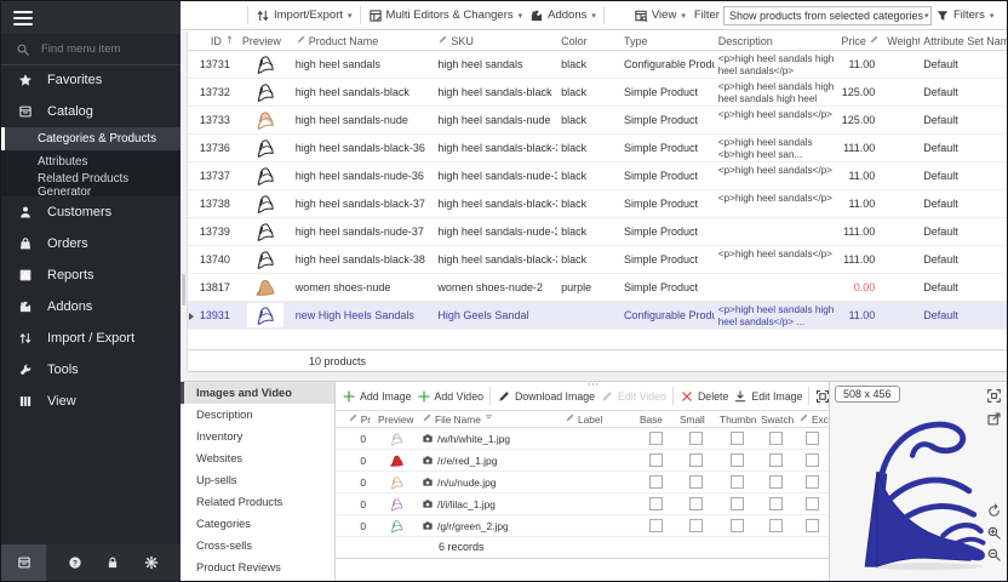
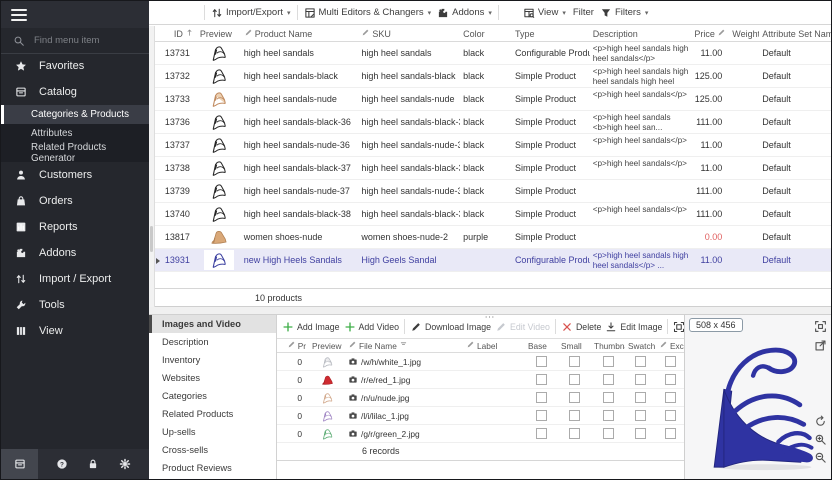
  Find menu item
  Favorites
  Catalog
  Categories & Products
  Attributes
  Related Products Generator
  Customers
  Orders
  Reports
  Addons
  Import / Export
  Tools
  View
  Import/Export
  Multi Editors & Changers
  Addons
  View
  Filter
- Show products from selected categories
  Filters
  ID
  Preview
  Product Name
  SKU
  Color
  Type
  Description
  Price
  Weight
  Attribute Set Nam
  13731
  high heel sandals
  high heel sandals
  black
  Configurable Prod
  <p>high heel sandals high heel sandals</p>
  11.00
  Default
  13732
  high heel sandals-black
  high heel sandals-black
  black
  Simple Product
  <p>high heel sandals high heel sandals high heel
  125.00
  Default
  13733
  high heel sandals-nude
  high heel sandals-nude
  black
  Simple Product
  <p>high heel sandals</p>
  125.00
  Default
  13736
  high heel sandals-black-36
  high heel sandals-black-
  black
  Simple Product
  <p>high heel sandals <b>high heel san...
  111.00
  Default
  13737
  high heel sandals-nude-36
  high heel sandals-nude-3
  black
  Simple Product
  <p>high heel sandals</p>
  11.00
  Default
  13738
  high heel sandals-black-37
  high heel sandals-black-
  black
  Simple Product
  <p>high heel sandals</p>
  11.00
  Default
  13739
  high heel sandals-nude-37
  high heel sandals-nude-3
  black
  Simple Product
  111.00
  Default
  13740
  high heel sandals-black-38
  high heel sandals-black-
  black
  Simple Product
  <p>high heel sandals</p>
  111.00
  Default
  13817
  women shoes-nude
  women shoes-nude-2
  purple
  Simple Product
  0.00
  Default
  13931
  new High Heels Sandals
  High Geels Sandal
  Configurable Prod
  <p>high heel sandals high heel sandals</p> ...
  11.00
  Default
  10 products
  ⋯
  Images and Video
  Description
  Inventory
  Websites
- Up-sells
+ Categories
  Related Products
- Categories
+ Up-sells
  Cross-sells
  Product Reviews
  Add Image
  Add Video
  Download Image
  Edit Video
  Delete
  Edit Image
  Pr
  Preview
  File Name
  Label
  Base
  Small
  Thumbn
  Swatch
  0
  /w/h/white_1.jpg
  0
  /r/e/red_1.jpg
  0
  /n/u/nude.jpg
  0
  /l/i/lilac_1.jpg
  0
  /g/r/green_2.jpg
  6 records
  508 x 456
